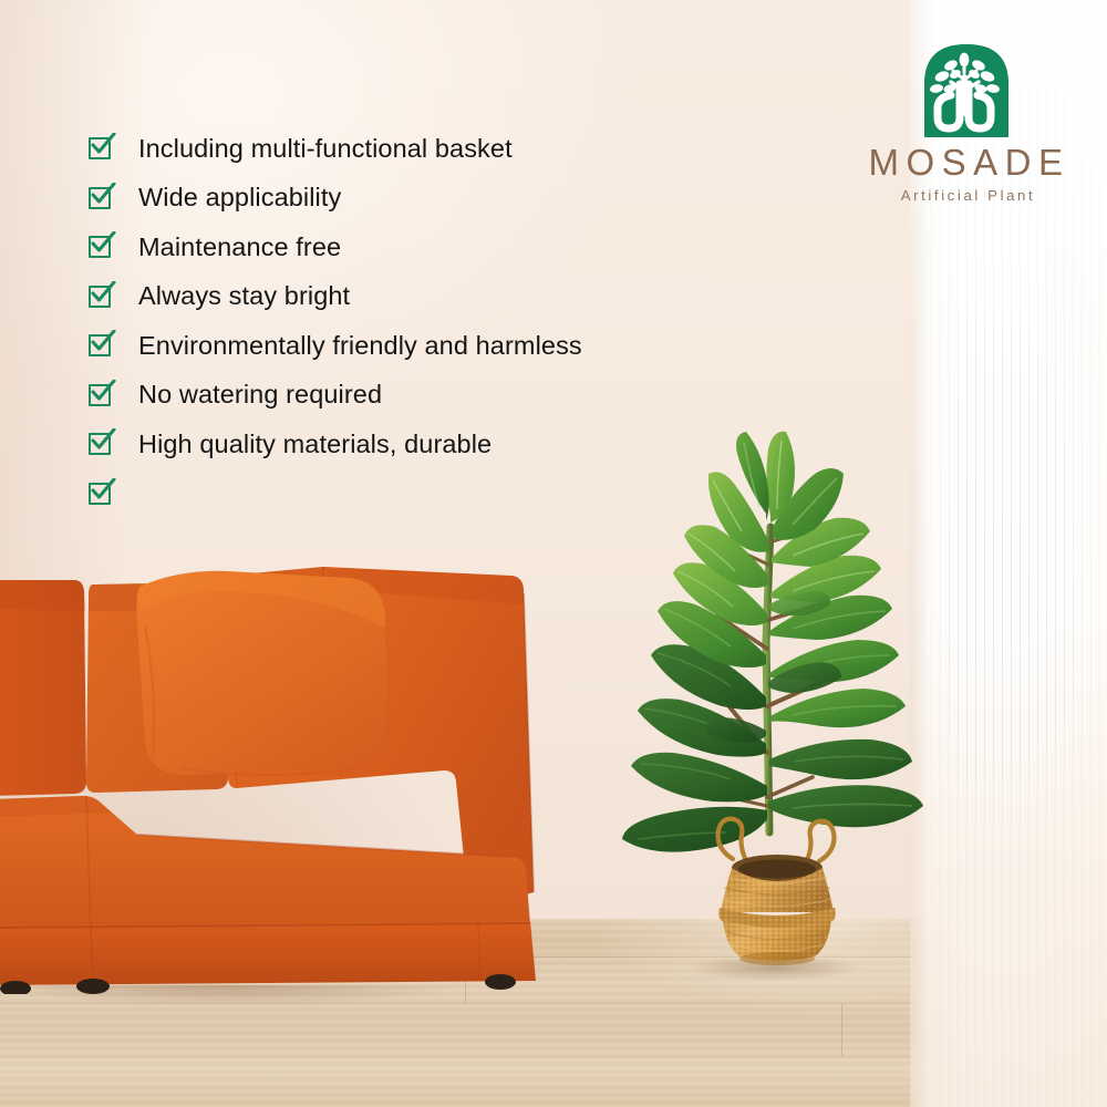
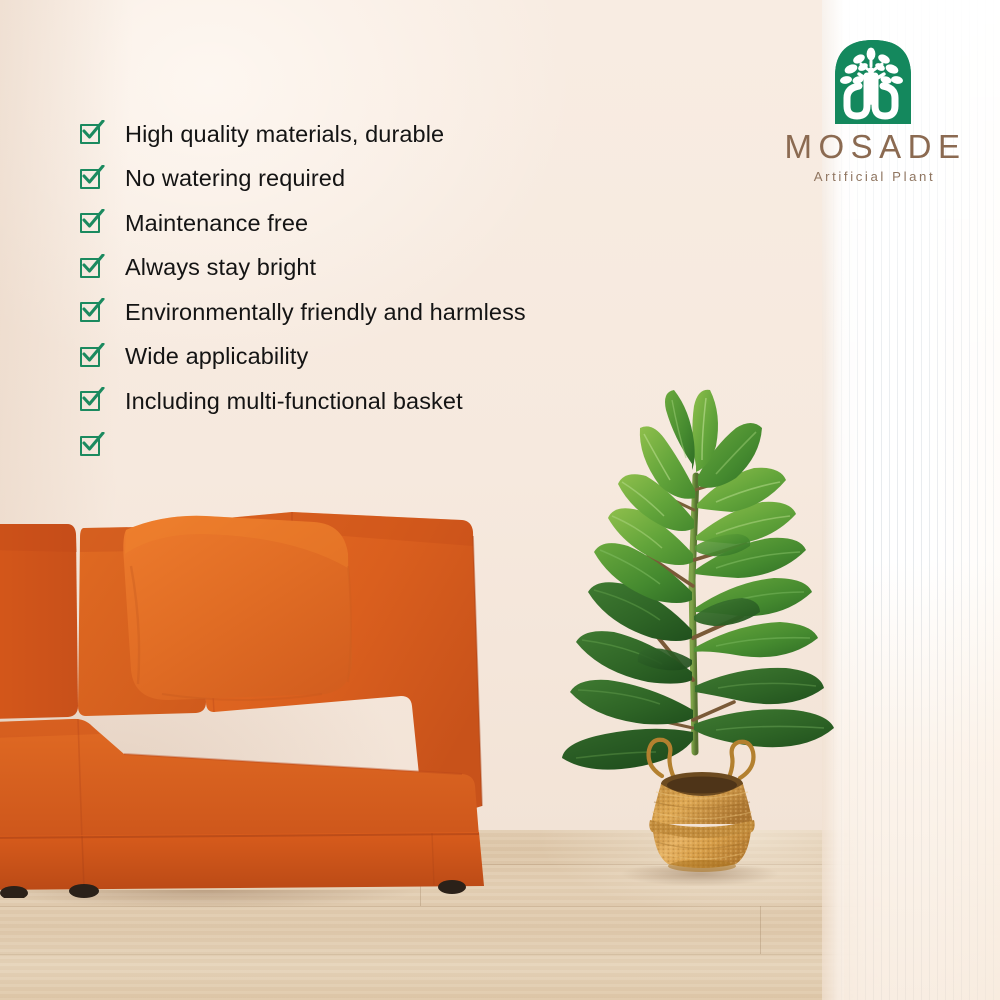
- Including multi-functional basket
+ High quality materials, durable
- Wide applicability
+ No watering required
  Maintenance free
  Always stay bright
  Environmentally friendly and harmless
- No watering required
+ Wide applicability
- High quality materials, durable
+ Including multi-functional basket
  MOSADE
  Artificial Plant
